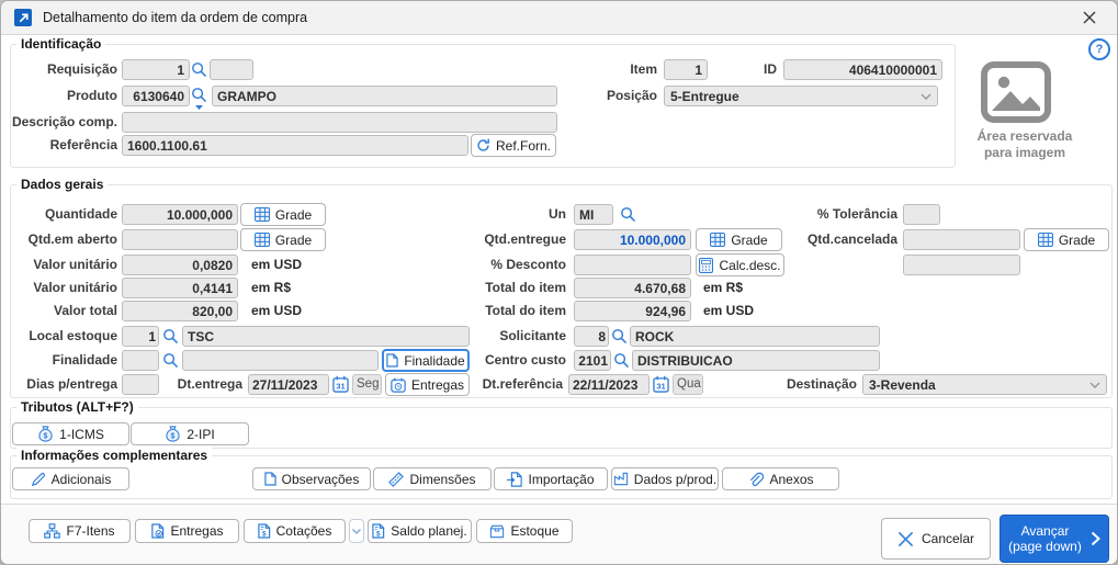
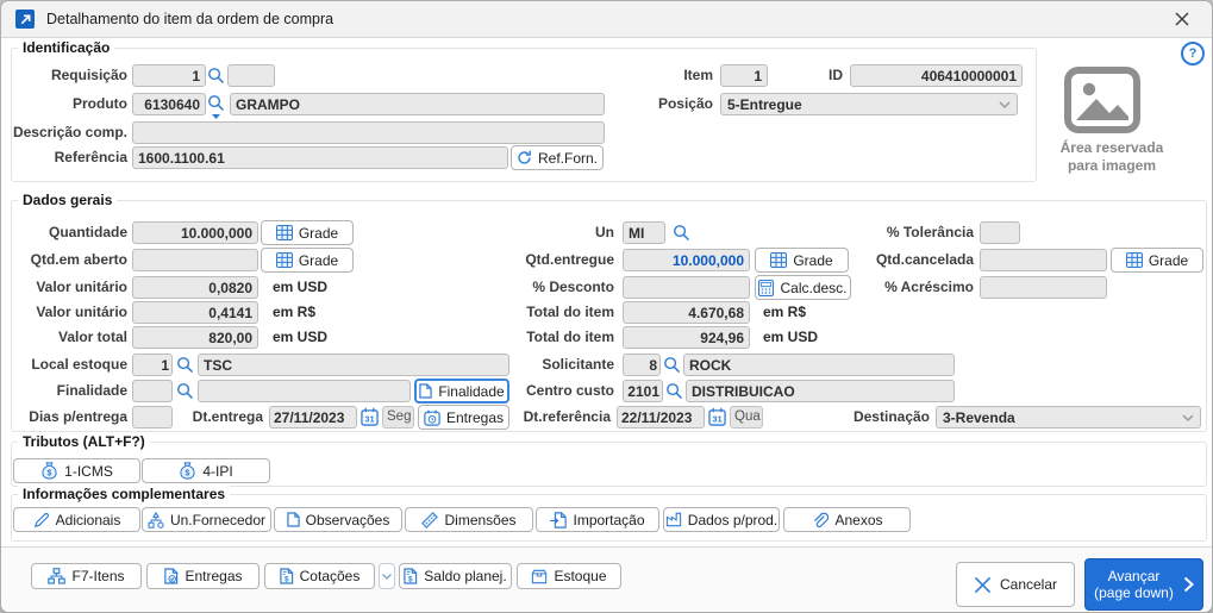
  Detalhamento do item da ordem de compra
  ?
  Identificação
  Requisição
  1
  Item
  1
  ID
  406410000001
  Produto
  6130640
  GRAMPO
  Posição
  5-Entregue
  Descrição comp.
  Referência
  1600.1100.61
  Ref.Forn.
  Área reservada
  para imagem
  Dados gerais
  Quantidade
  10.000,000
  Grade
  Un
  MI
  % Tolerância
  Qtd.em aberto
  Grade
  Qtd.entregue
  10.000,000
  Grade
  Qtd.cancelada
  Grade
  Valor unitário
  0,0820
  em USD
  % Desconto
  Calc.desc.
+ % Acréscimo
  Valor unitário
  0,4141
  em R$
  Total do item
  4.670,68
  em R$
  Valor total
  820,00
  em USD
  Total do item
  924,96
  em USD
  Local estoque
  1
  TSC
  Solicitante
  8
  ROCK
  Finalidade
  Finalidade
  Centro custo
  2101
  DISTRIBUICAO
  Dias p/entrega
  Dt.entrega
  27/11/2023
  31
  Seg
  Entregas
  Dt.referência
  22/11/2023
  31
  Qua
  Destinação
  3-Revenda
  Tributos (ALT+F?)
  1-ICMS
- 2-IPI
+ 4-IPI
  Informações complementares
  Adicionais
+ Un.Fornecedor
  Observações
  Dimensões
  Importação
  Dados p/prod.
  Anexos
  F7-Itens
  Entregas
  Cotações
  Saldo planej.
  Estoque
  Cancelar
  Avançar
  (page down)
